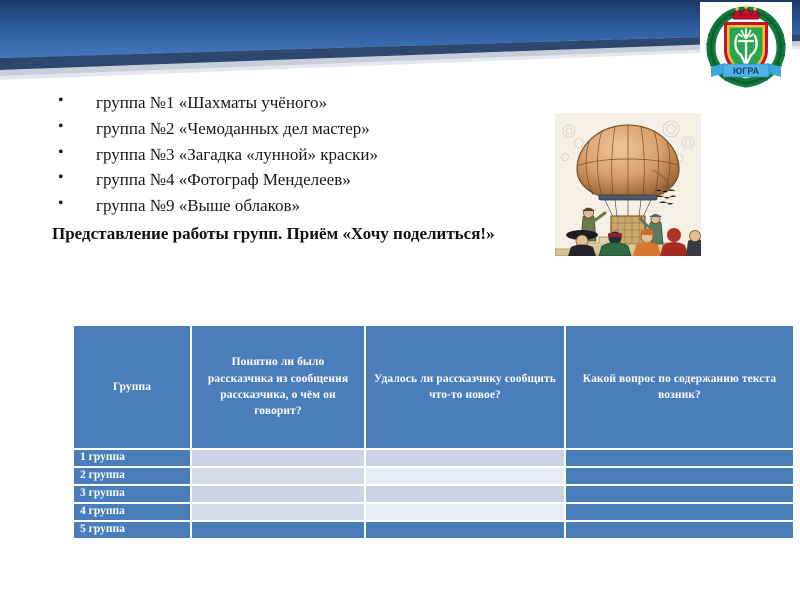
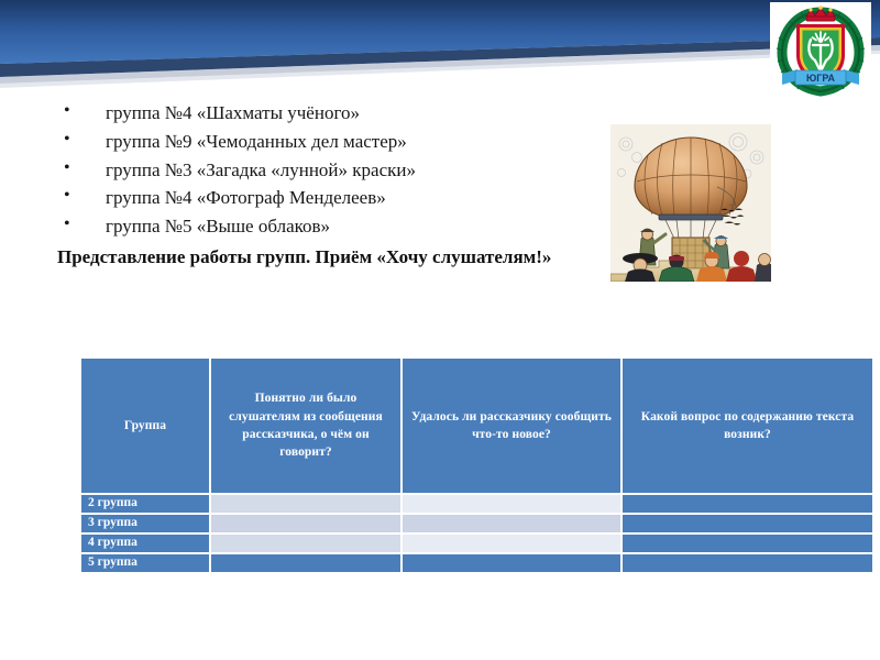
  ЮГРА
  •
- группа №1 «Шахматы учёного»
+ группа №4 «Шахматы учёного»
  •
- группа №2 «Чемоданных дел мастер»
+ группа №9 «Чемоданных дел мастер»
  •
  группа №3 «Загадка «лунной» краски»
  •
  группа №4 «Фотограф Менделеев»
  •
- группа №9 «Выше облаков»
+ группа №5 «Выше облаков»
- Представление работы групп. Приём «Хочу поделиться!»
+ Представление работы групп. Приём «Хочу слушателям!»
- Группа	Понятно ли было рассказчика из сообщения рассказчика, о чём он говорит?	Удалось ли рассказчику сообщить что-то новое?	Какой вопрос по содержанию текста возник?
+ Группа	Понятно ли было слушателям из сообщения рассказчика, о чём он говорит?	Удалось ли рассказчику сообщить что-то новое?	Какой вопрос по содержанию текста возник?
- 1 группа
  2 группа
  3 группа
  4 группа
  5 группа
